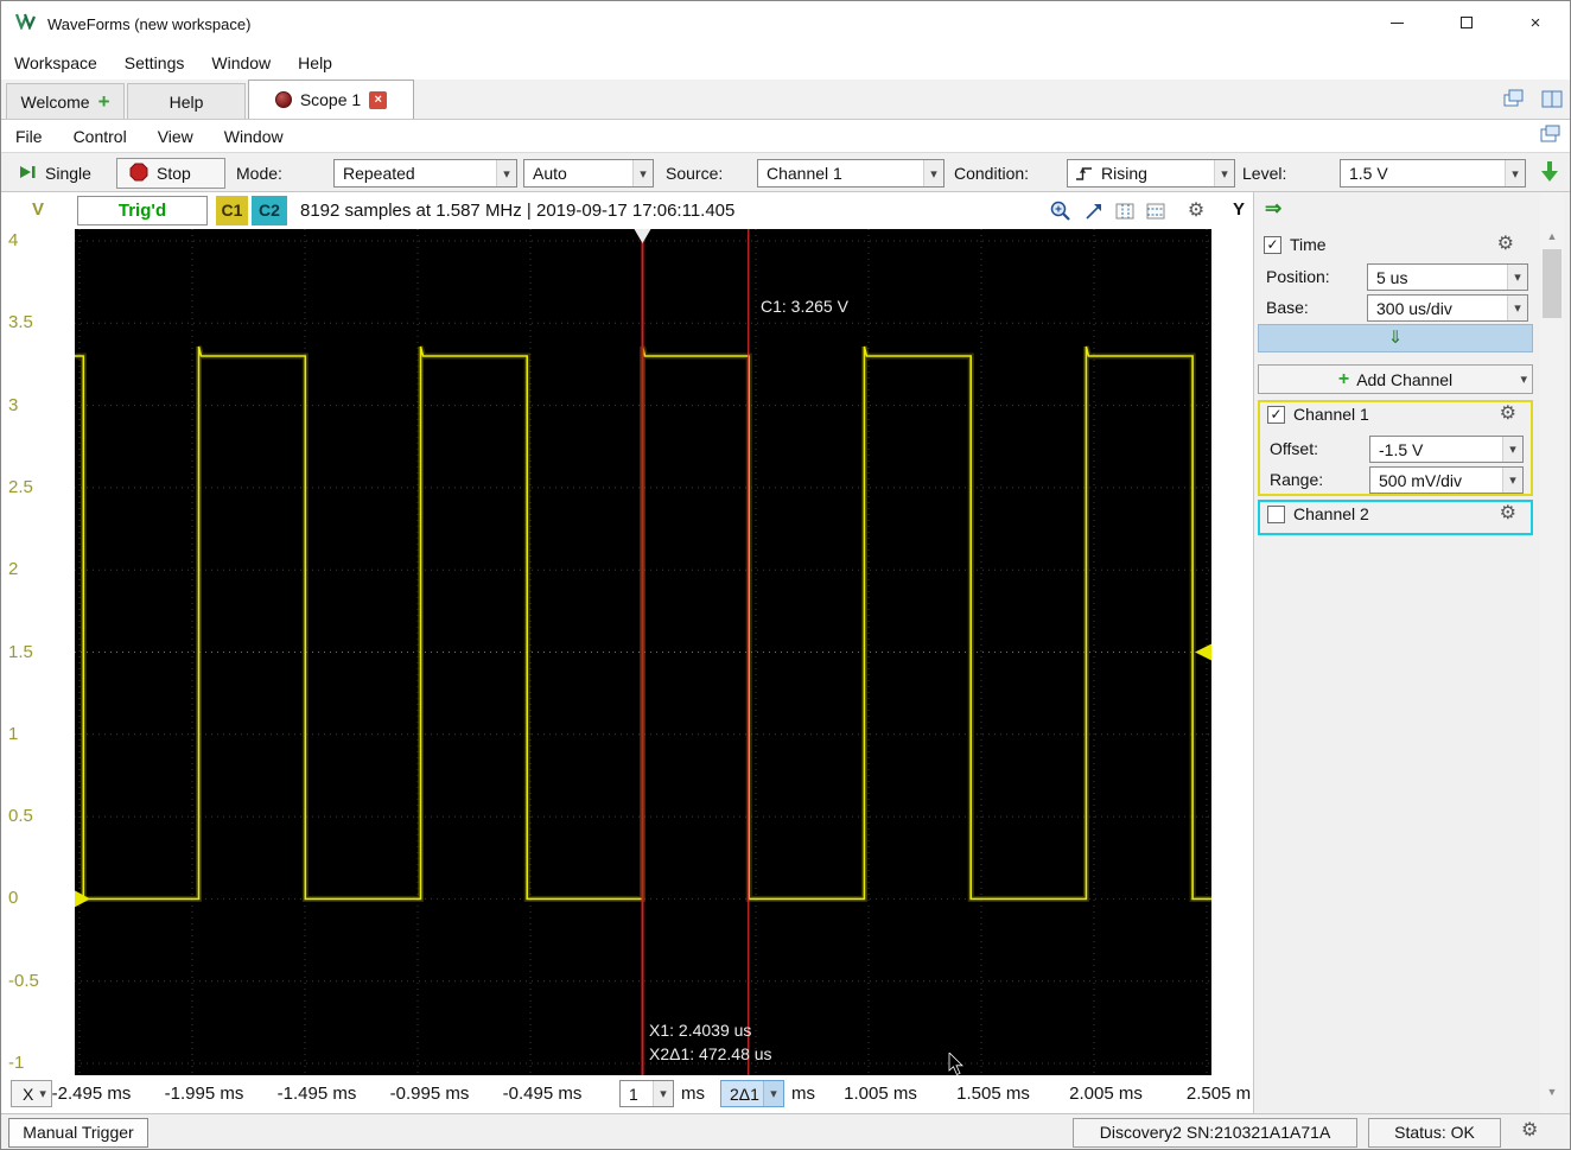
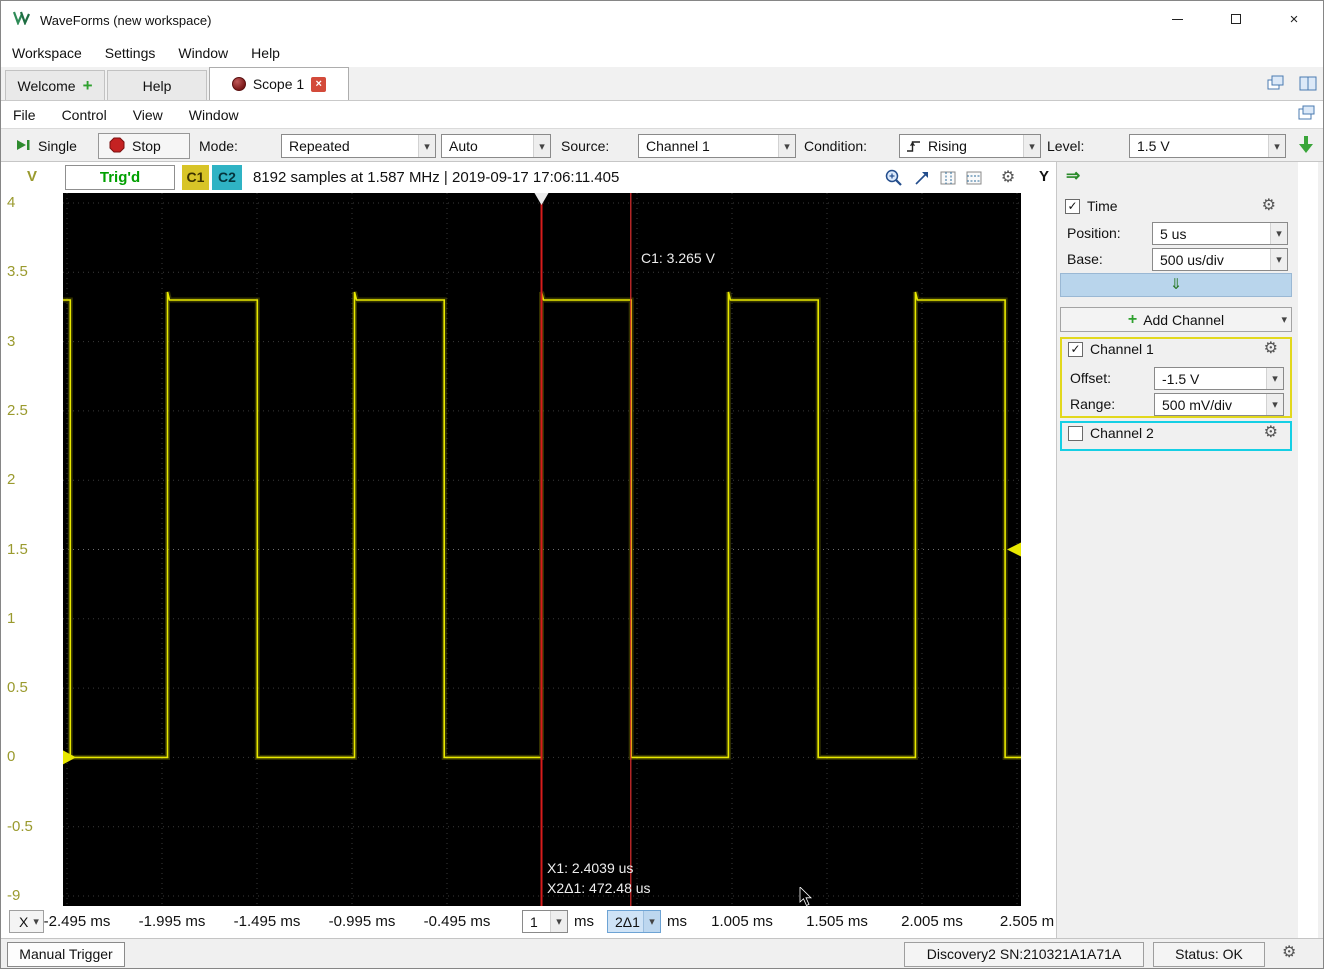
  WaveForms (new workspace)
  ×
  Workspace
  Settings
  Window
  Help
  Welcome
  +
  Help
  Scope 1
  ×
  File
  Control
  View
  Window
  Single
  Stop
  Mode:
  Repeated
  ▾
  Auto
  ▾
  Source:
  Channel 1
  ▾
  Condition:
  Rising
  ▾
  Level:
  1.5 V
  ▾
  V
  Trig'd
  C1
  C2
  8192 samples at 1.587 MHz | 2019-09-17 17:06:11.405
  ⚙
  Y
  4
  3.5
  3
  2.5
  2
  1.5
  1
  0.5
  0
  -0.5
- -1
+ -9
  C1: 3.265 V
  X1: 2.4039 us
  X2Δ1: 472.48 us
  X
  ▾
  1
  ▾
  ms
  2Δ1
  ▾
  ms
  -2.495 ms
  -1.995 ms
  -1.495 ms
  -0.995 ms
  -0.495 ms
  1.005 ms
  1.505 ms
  2.005 ms
  2.505 m
  ⇒
  ✓
  Time
  ⚙
  Position:
  5 us
  ▾
  Base:
- 300 us/div
+ 500 us/div
  ▾
  ⇓
  +
  Add Channel
  ▾
  ✓
  Channel 1
  ⚙
  Offset:
  -1.5 V
  ▾
  Range:
  500 mV/div
  ▾
  Channel 2
  ⚙
- ▲
- ▼
  Manual Trigger
  Discovery2 SN:210321A1A71A
  Status: OK
  ⚙
